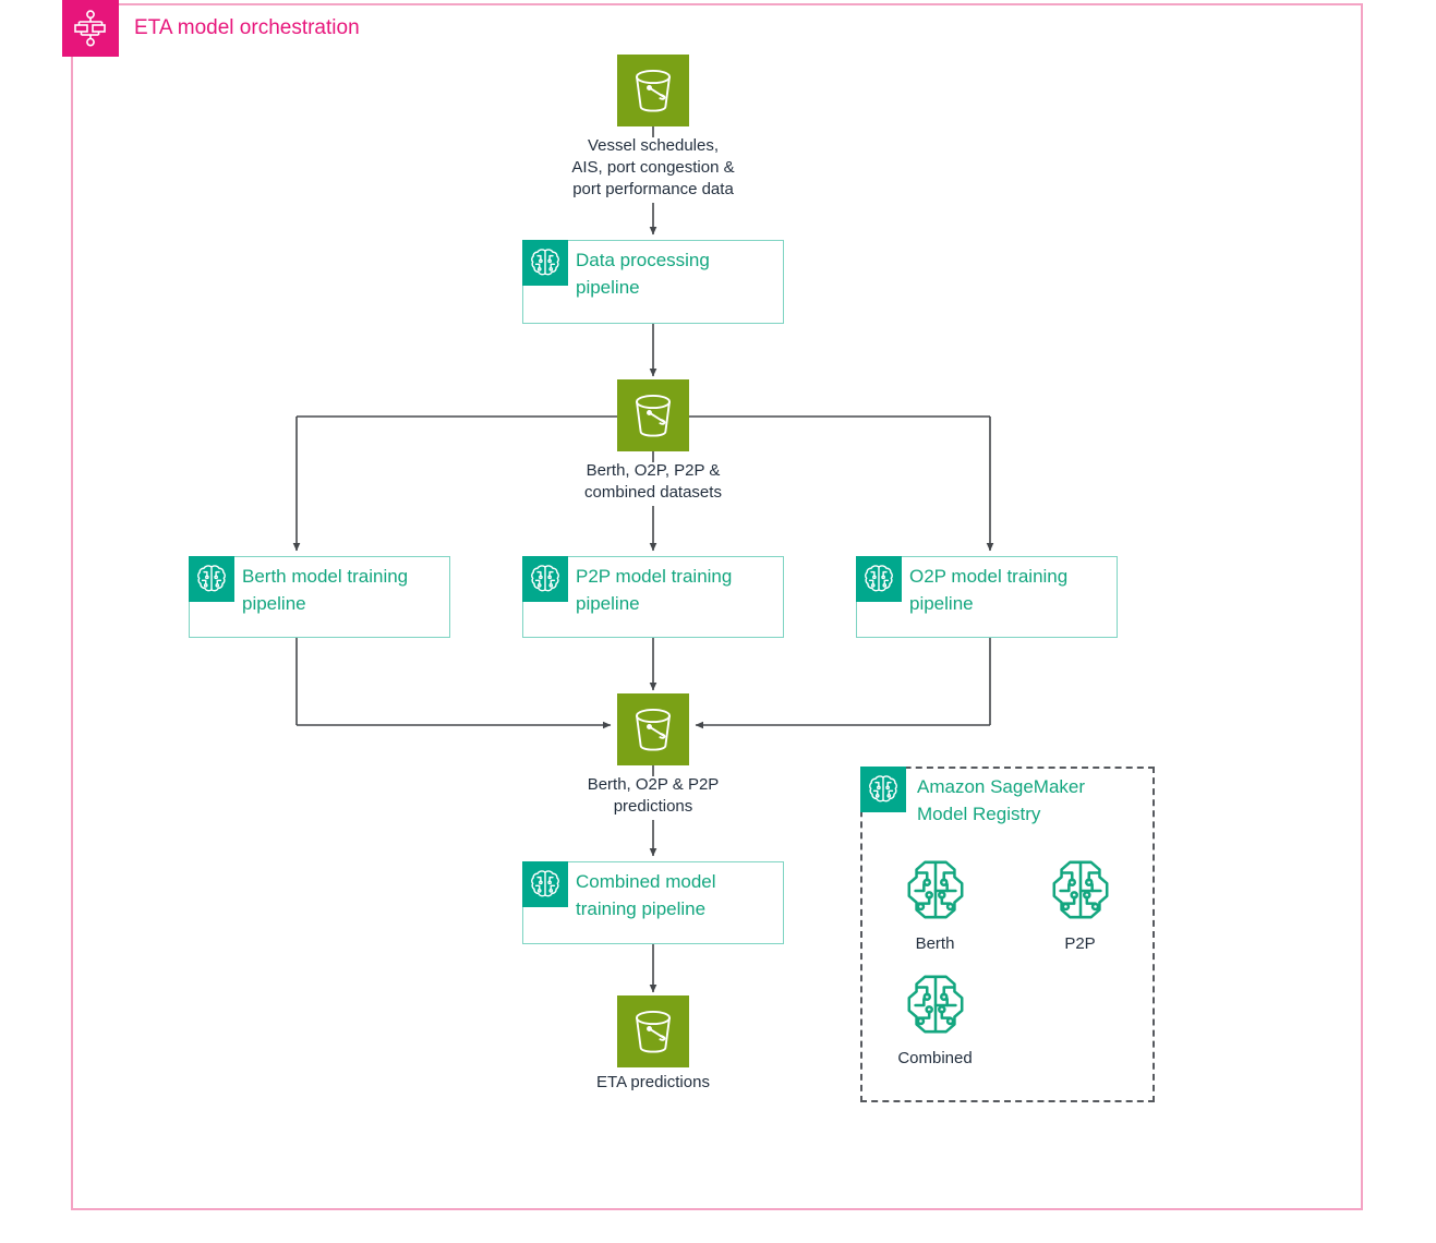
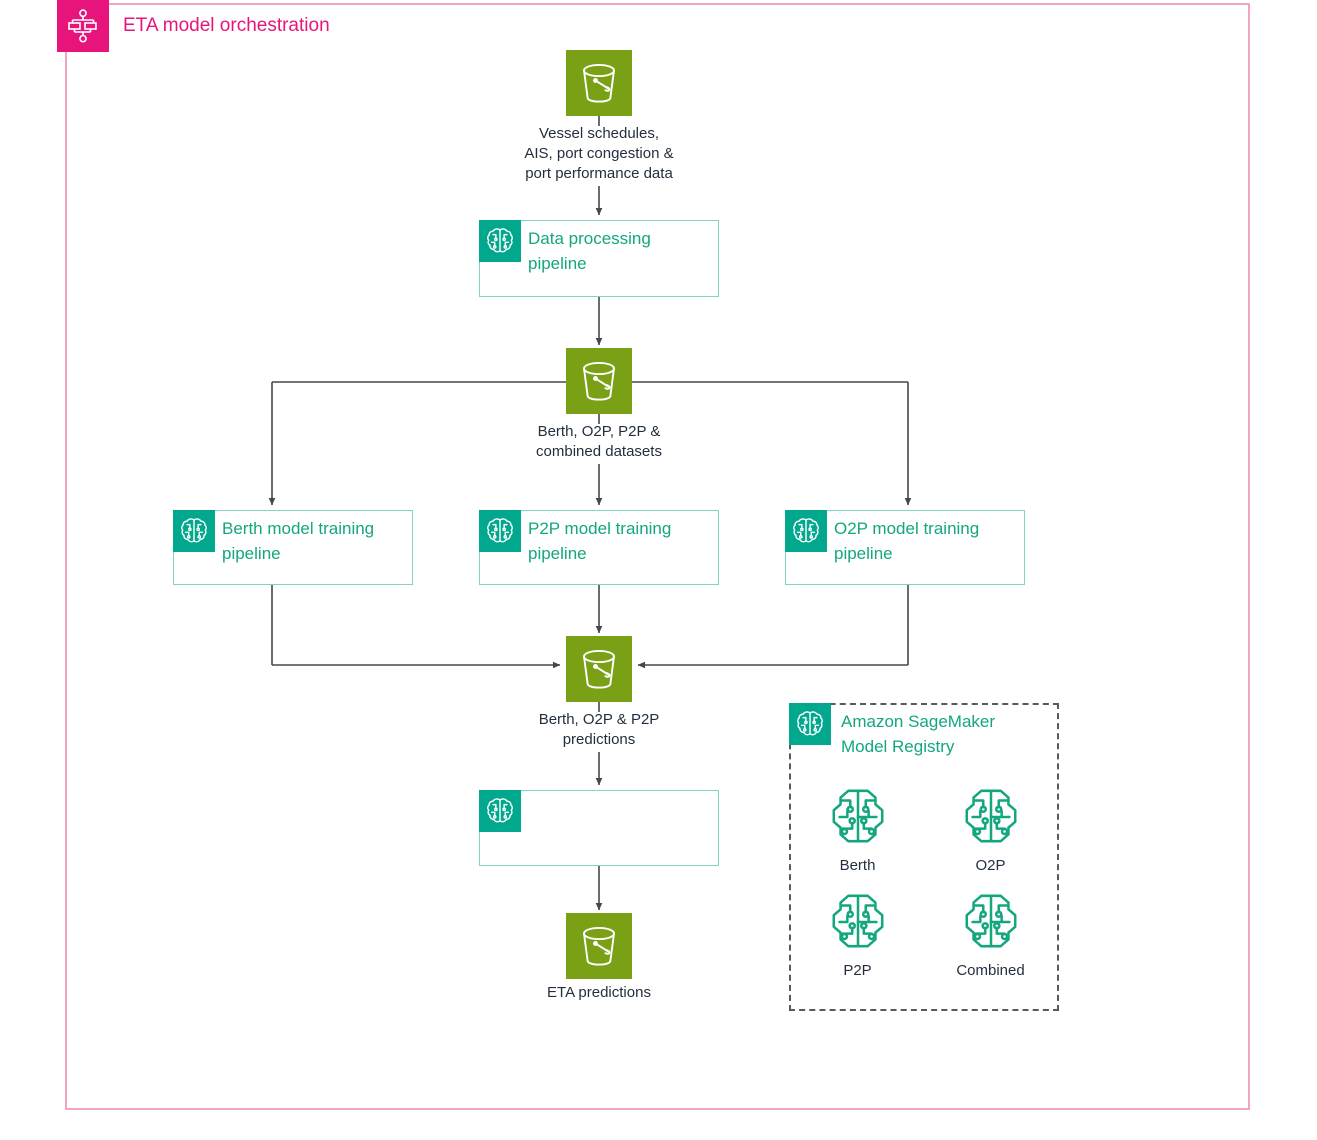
  ETA model orchestration
  Vessel schedules,
  AIS, port congestion &
  port performance data
  Data processing
  pipeline
  Berth, O2P, P2P &
  combined datasets
  Berth model training
  pipeline
  P2P model training
  pipeline
  O2P model training
  pipeline
  Berth, O2P & P2P
  predictions
- Combined model
- training pipeline
  ETA predictions
  Amazon SageMaker
  Model Registry
  Berth
+ O2P
  P2P
  Combined
